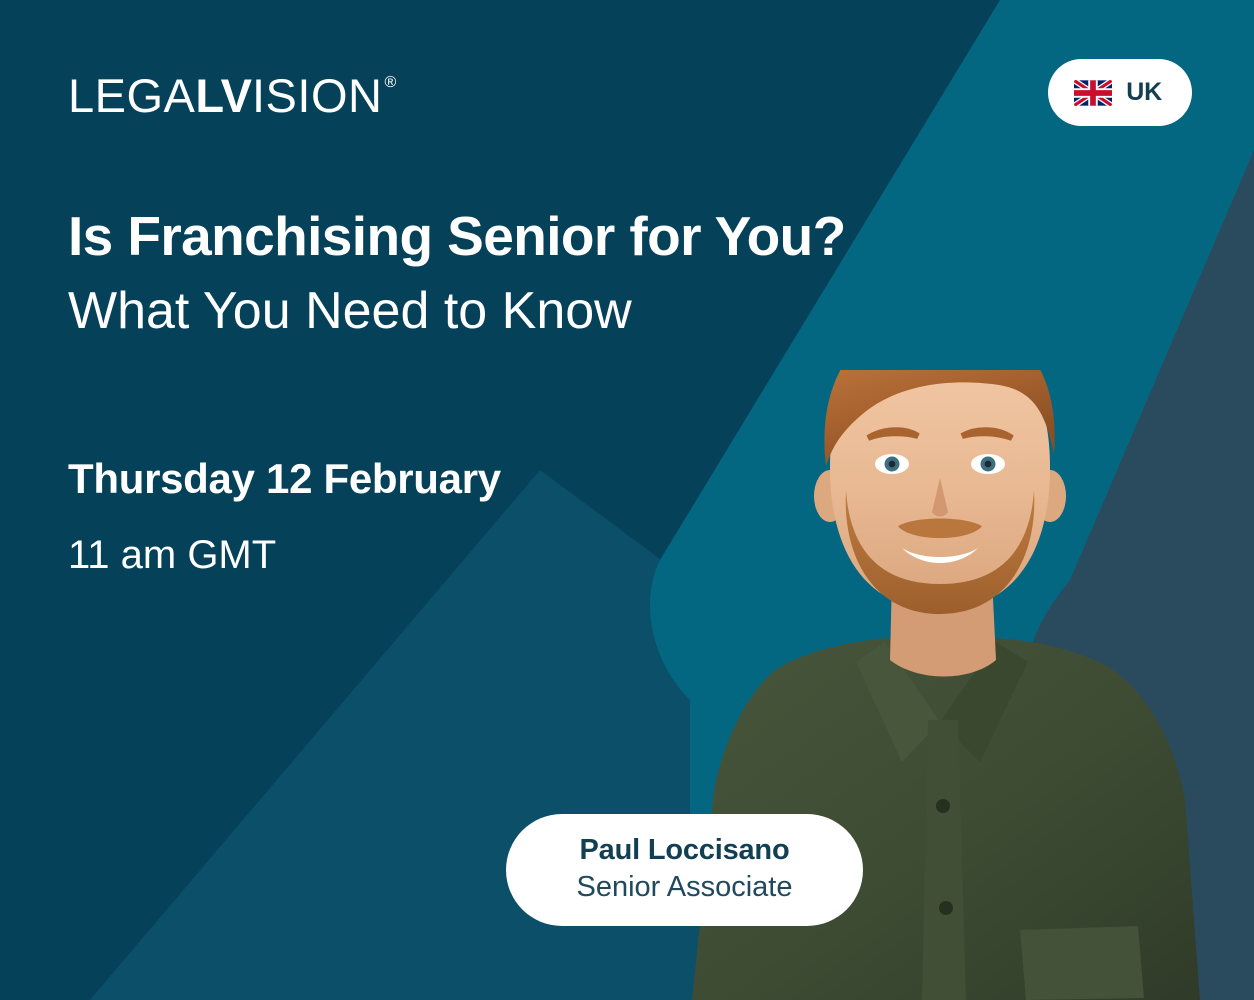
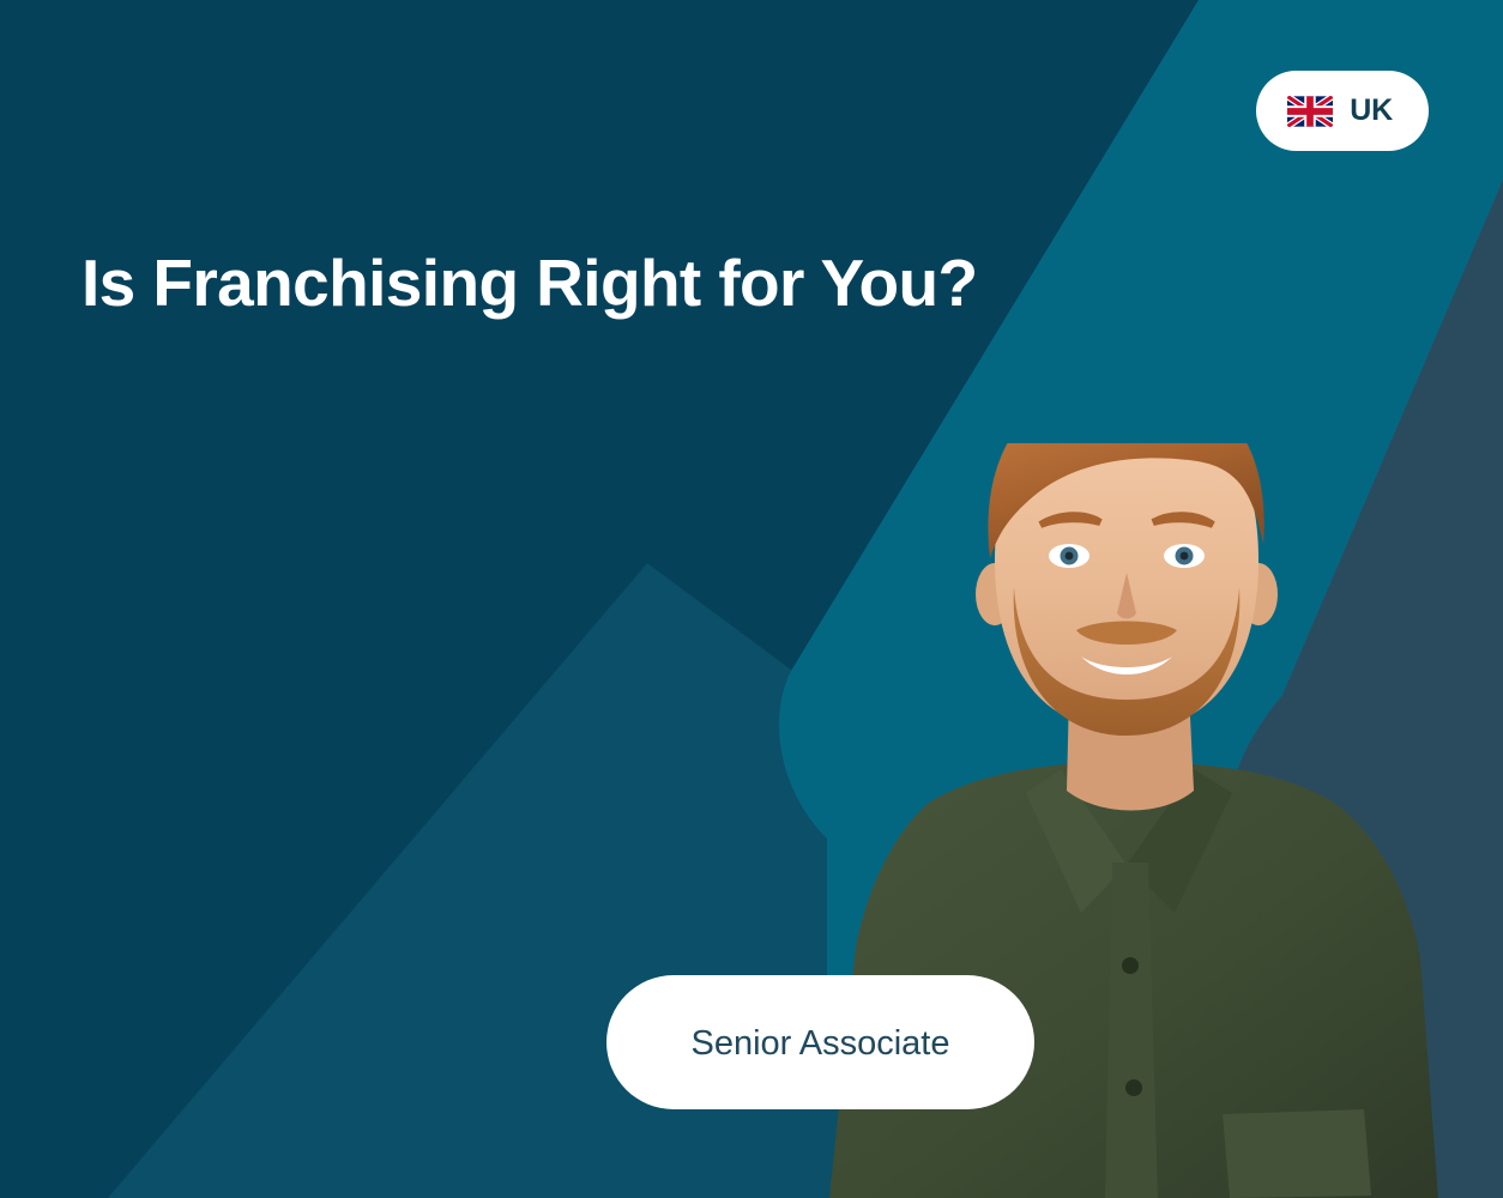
- LEGALVISION
- ®
  UK
- Is Franchising Senior for You?
+ Is Franchising Right for You?
- What You Need to Know
- Thursday 12 February
- 11 am GMT
- Paul Loccisano
  Senior Associate
